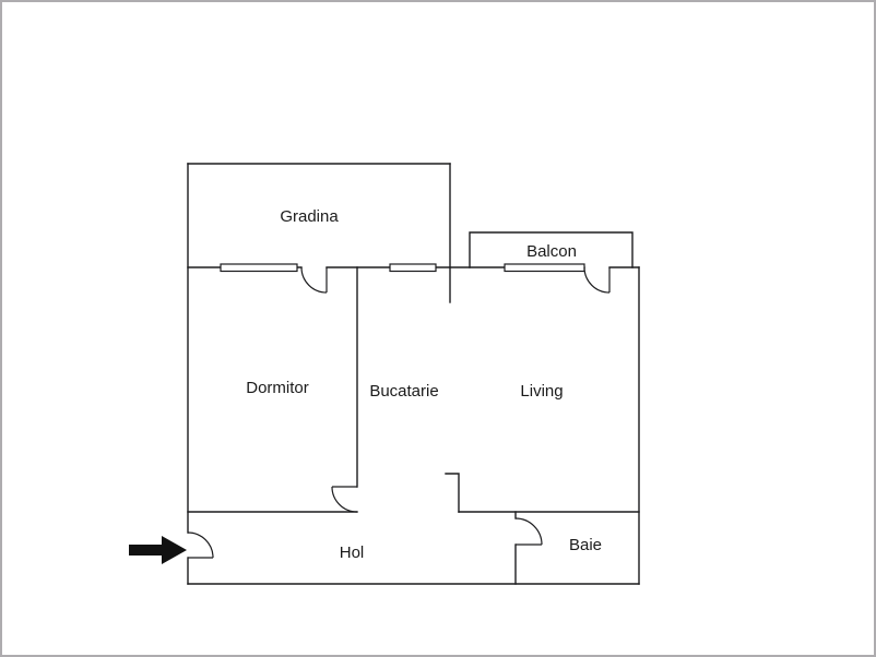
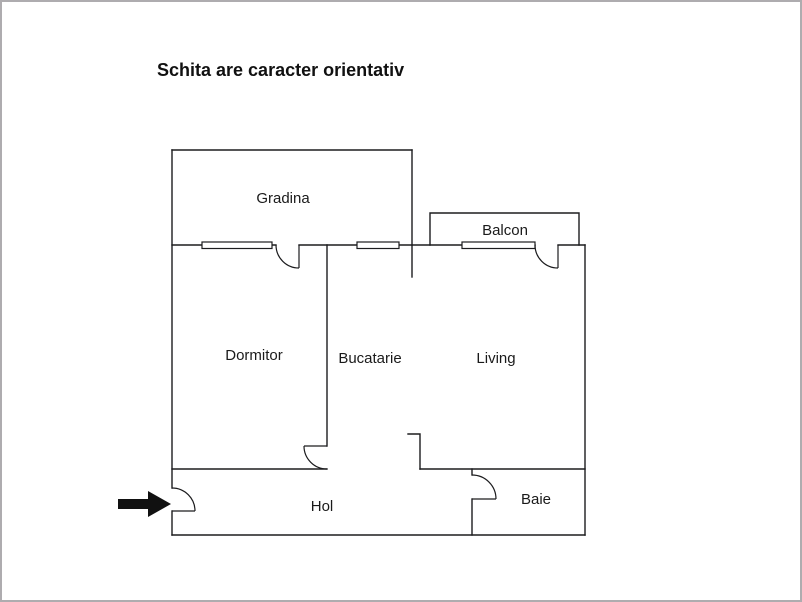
+ Schita are caracter orientativ
  Gradina
  Balcon
  Dormitor
  Bucatarie
  Living
  Hol
  Baie
